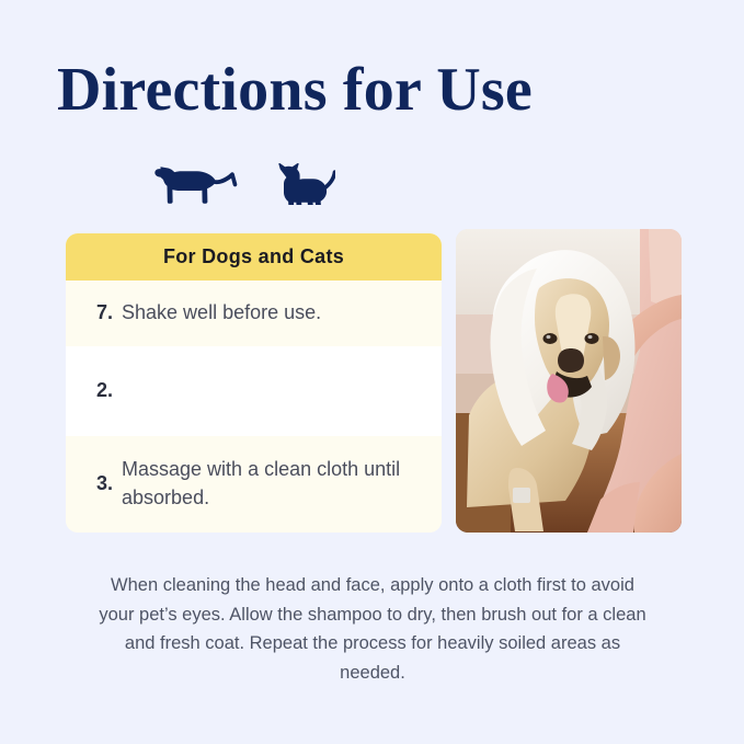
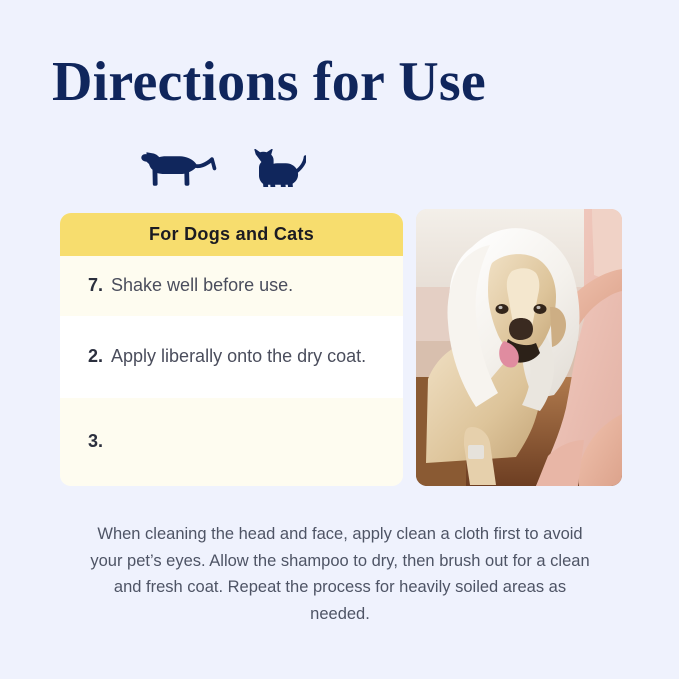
  Directions for Use
  For Dogs and Cats
  7.
  Shake well before use.
  2.
+ Apply liberally onto the dry coat.
  3.
- Massage with a clean cloth until absorbed.
- When cleaning the head and face, apply onto a cloth first to avoid your pet’s eyes. Allow the shampoo to dry, then brush out for a clean and fresh coat. Repeat the process for heavily soiled areas as needed.
+ When cleaning the head and face, apply clean a cloth first to avoid your pet’s eyes. Allow the shampoo to dry, then brush out for a clean and fresh coat. Repeat the process for heavily soiled areas as needed.
